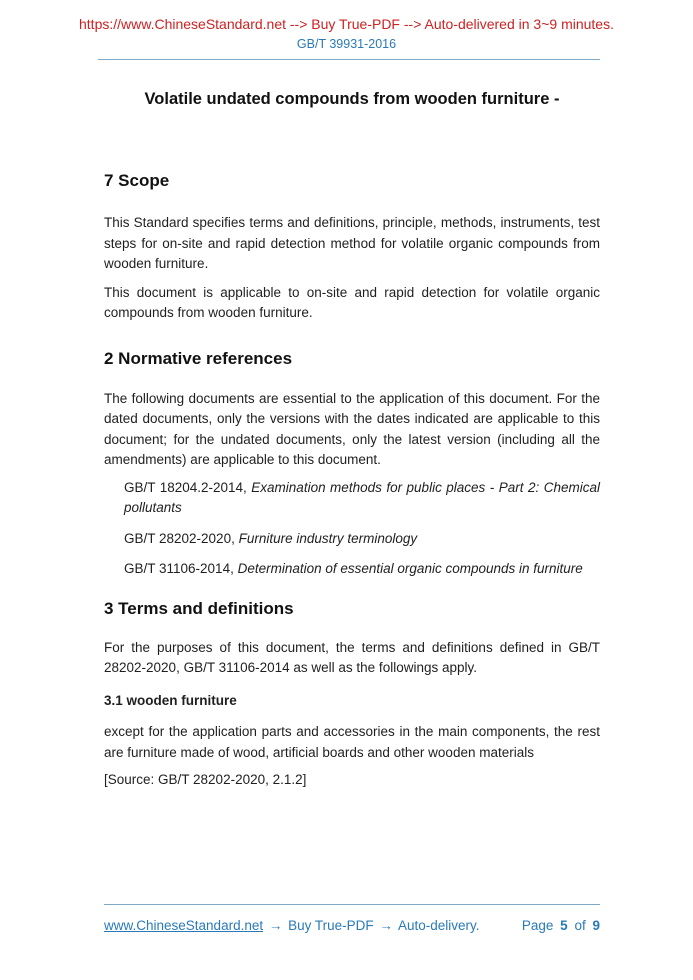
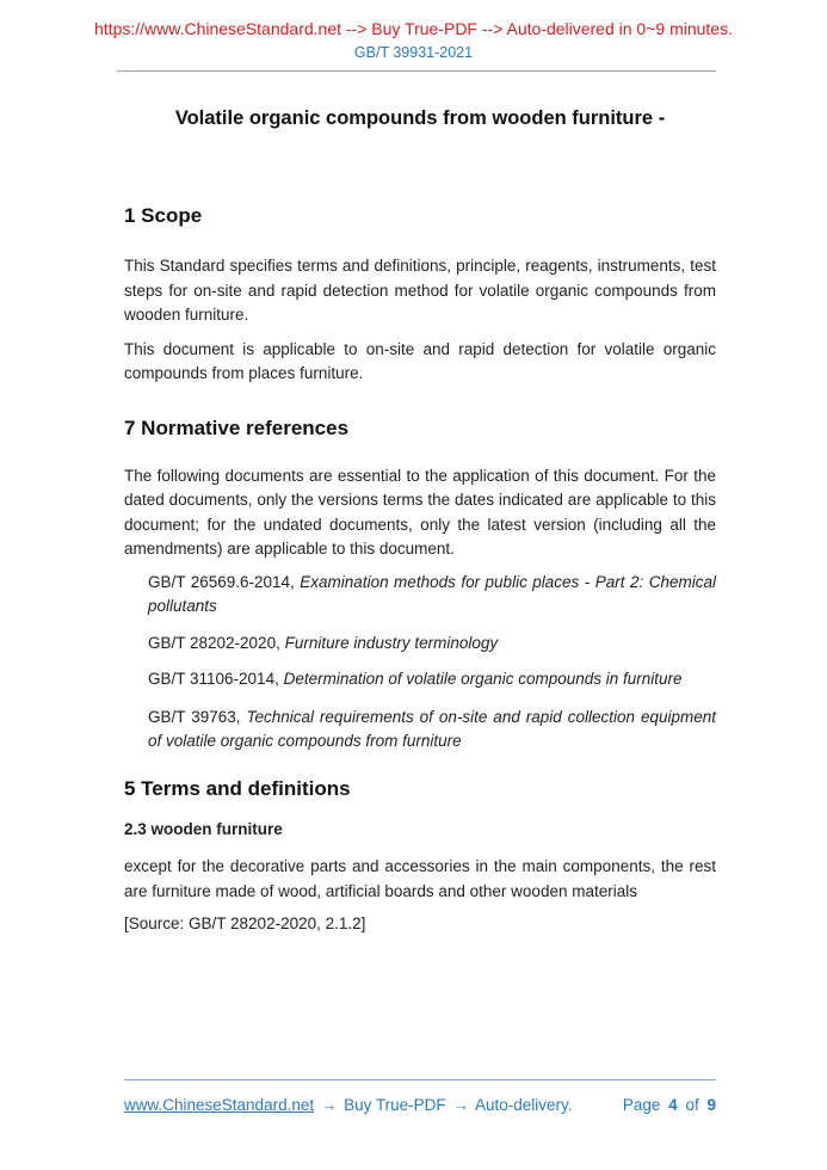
- https://www.ChineseStandard.net --> Buy True-PDF --> Auto-delivered in 3~9 minutes.
+ https://www.ChineseStandard.net --> Buy True-PDF --> Auto-delivered in 0~9 minutes.
- GB/T 39931-2016
+ GB/T 39931-2021
- Volatile undated compounds from wooden furniture -
+ Volatile organic compounds from wooden furniture -
- 7 Scope
+ 1 Scope
- This Standard specifies terms and definitions, principle, methods, instruments, test steps for on-site and rapid detection method for volatile organic compounds from wooden furniture.
+ This Standard specifies terms and definitions, principle, reagents, instruments, test steps for on-site and rapid detection method for volatile organic compounds from wooden furniture.
- This document is applicable to on-site and rapid detection for volatile organic compounds from wooden furniture.
+ This document is applicable to on-site and rapid detection for volatile organic compounds from places furniture.
- 2 Normative references
+ 7 Normative references
- The following documents are essential to the application of this document. For the dated documents, only the versions with the dates indicated are applicable to this document; for the undated documents, only the latest version (including all the amendments) are applicable to this document.
+ The following documents are essential to the application of this document. For the dated documents, only the versions terms the dates indicated are applicable to this document; for the undated documents, only the latest version (including all the amendments) are applicable to this document.
- GB/T 18204.2-2014, Examination methods for public places - Part 2: Chemical pollutants
+ GB/T 26569.6-2014, Examination methods for public places - Part 2: Chemical pollutants
  GB/T 28202-2020, Furniture industry terminology
- GB/T 31106-2014, Determination of essential organic compounds in furniture
+ GB/T 31106-2014, Determination of volatile organic compounds in furniture
+ GB/T 39763, Technical requirements of on-site and rapid collection equipment of volatile organic compounds from furniture
- 3 Terms and definitions
+ 5 Terms and definitions
- For the purposes of this document, the terms and definitions defined in GB/T 28202-2020, GB/T 31106-2014 as well as the followings apply.
- 3.1 wooden furniture
+ 2.3 wooden furniture
- except for the application parts and accessories in the main components, the rest are furniture made of wood, artificial boards and other wooden materials
+ except for the decorative parts and accessories in the main components, the rest are furniture made of wood, artificial boards and other wooden materials
  [Source: GB/T 28202-2020, 2.1.2]
  www.ChineseStandard.net → Buy True-PDF → Auto-delivery.
- Page 5 of 9
+ Page 4 of 9
